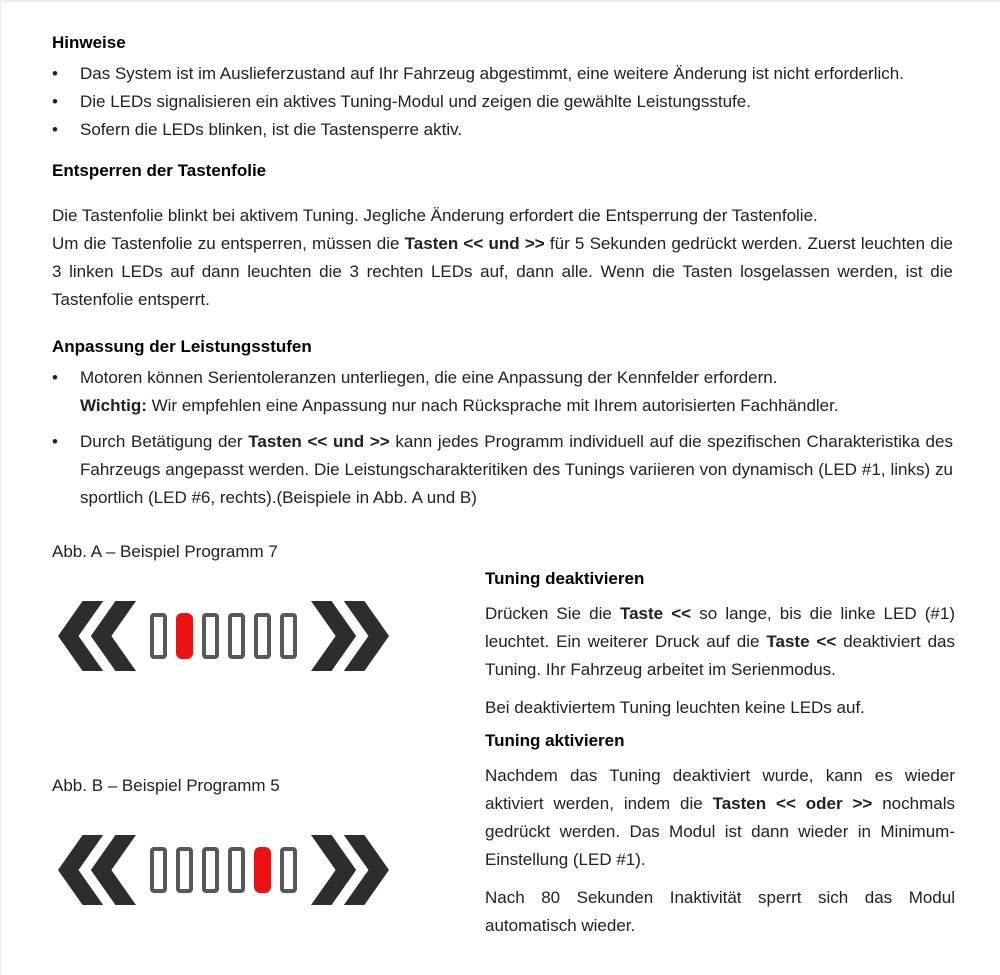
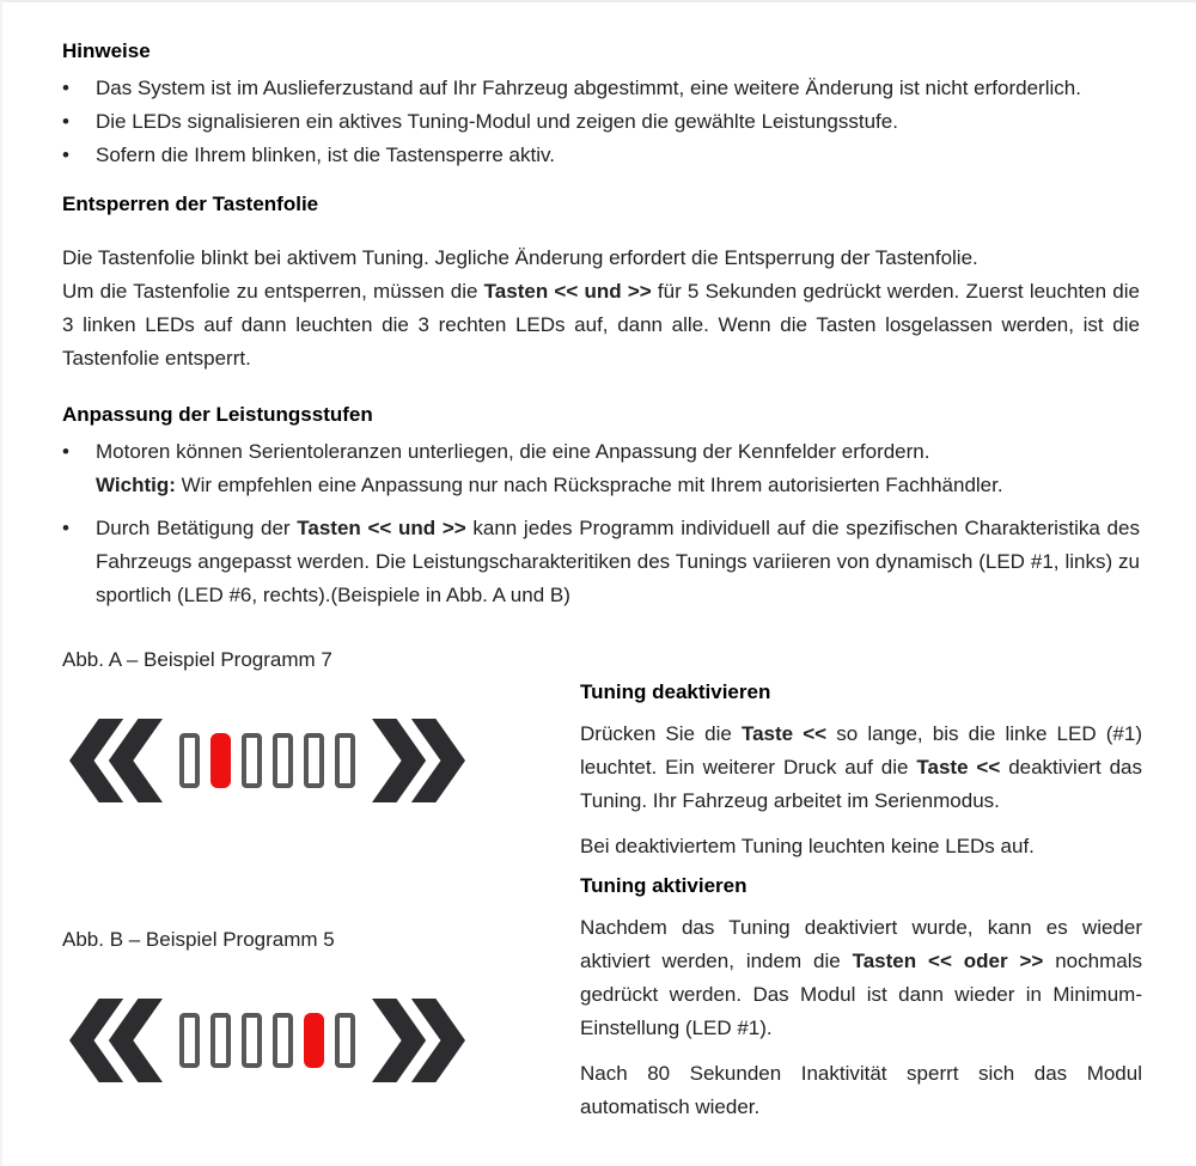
  Hinweise
  •
  Das System ist im Auslieferzustand auf Ihr Fahrzeug abgestimmt, eine weitere Änderung ist nicht erforderlich.
  •
  Die LEDs signalisieren ein aktives Tuning-Modul und zeigen die gewählte Leistungsstufe.
  •
- Sofern die LEDs blinken, ist die Tastensperre aktiv.
+ Sofern die Ihrem blinken, ist die Tastensperre aktiv.
  Entsperren der Tastenfolie
  Die Tastenfolie blinkt bei aktivem Tuning. Jegliche Änderung erfordert die Entsperrung der Tastenfolie.
  Um die Tastenfolie zu entsperren, müssen die Tasten << und >> für 5 Sekunden gedrückt werden. Zuerst leuchten die 3 linken LEDs auf dann leuchten die 3 rechten LEDs auf, dann alle. Wenn die Tasten losgelassen werden, ist die Tastenfolie entsperrt.
  Anpassung der Leistungsstufen
  •
  Motoren können Serientoleranzen unterliegen, die eine Anpassung der Kennfelder erfordern.
  Wichtig: Wir empfehlen eine Anpassung nur nach Rücksprache mit Ihrem autorisierten Fachhändler.
  •
  Durch Betätigung der Tasten << und >> kann jedes Programm individuell auf die spezifischen Charakteristika des Fahrzeugs angepasst werden. Die Leistungscharakteritiken des Tunings variieren von dynamisch (LED #1, links) zu sportlich (LED #6, rechts).(Beispiele in Abb. A und B)
  Abb. A – Beispiel Programm 7
  Abb. B – Beispiel Programm 5
  Tuning deaktivieren
  Drücken Sie die Taste << so lange, bis die linke LED (#1) leuchtet. Ein weiterer Druck auf die Taste << deaktiviert das Tuning. Ihr Fahrzeug arbeitet im Serienmodus.
  Bei deaktiviertem Tuning leuchten keine LEDs auf.
  Tuning aktivieren
  Nachdem das Tuning deaktiviert wurde, kann es wieder aktiviert werden, indem die Tasten << oder >> nochmals gedrückt werden. Das Modul ist dann wieder in Minimum-Einstellung (LED #1).
  Nach 80 Sekunden Inaktivität sperrt sich das Modul automatisch wieder.
